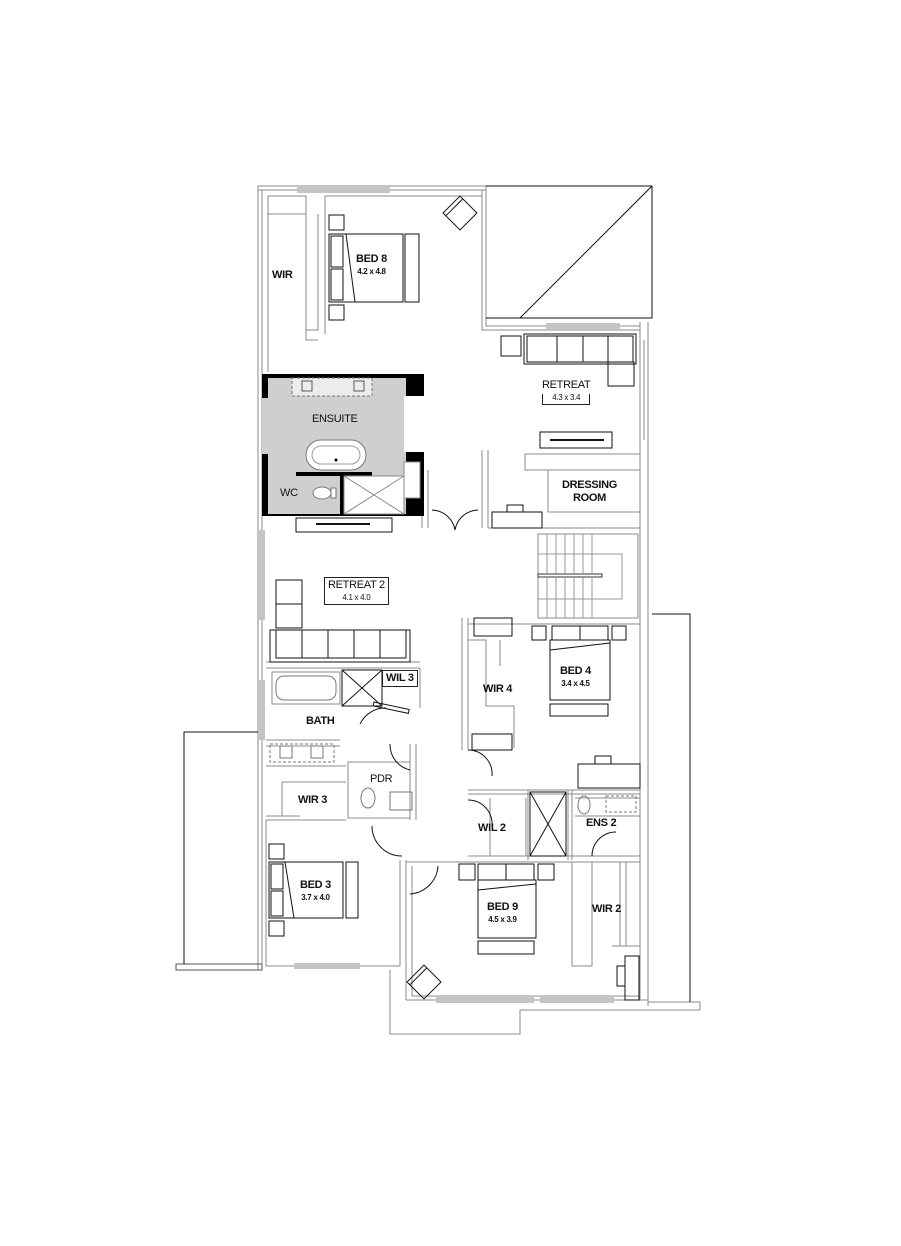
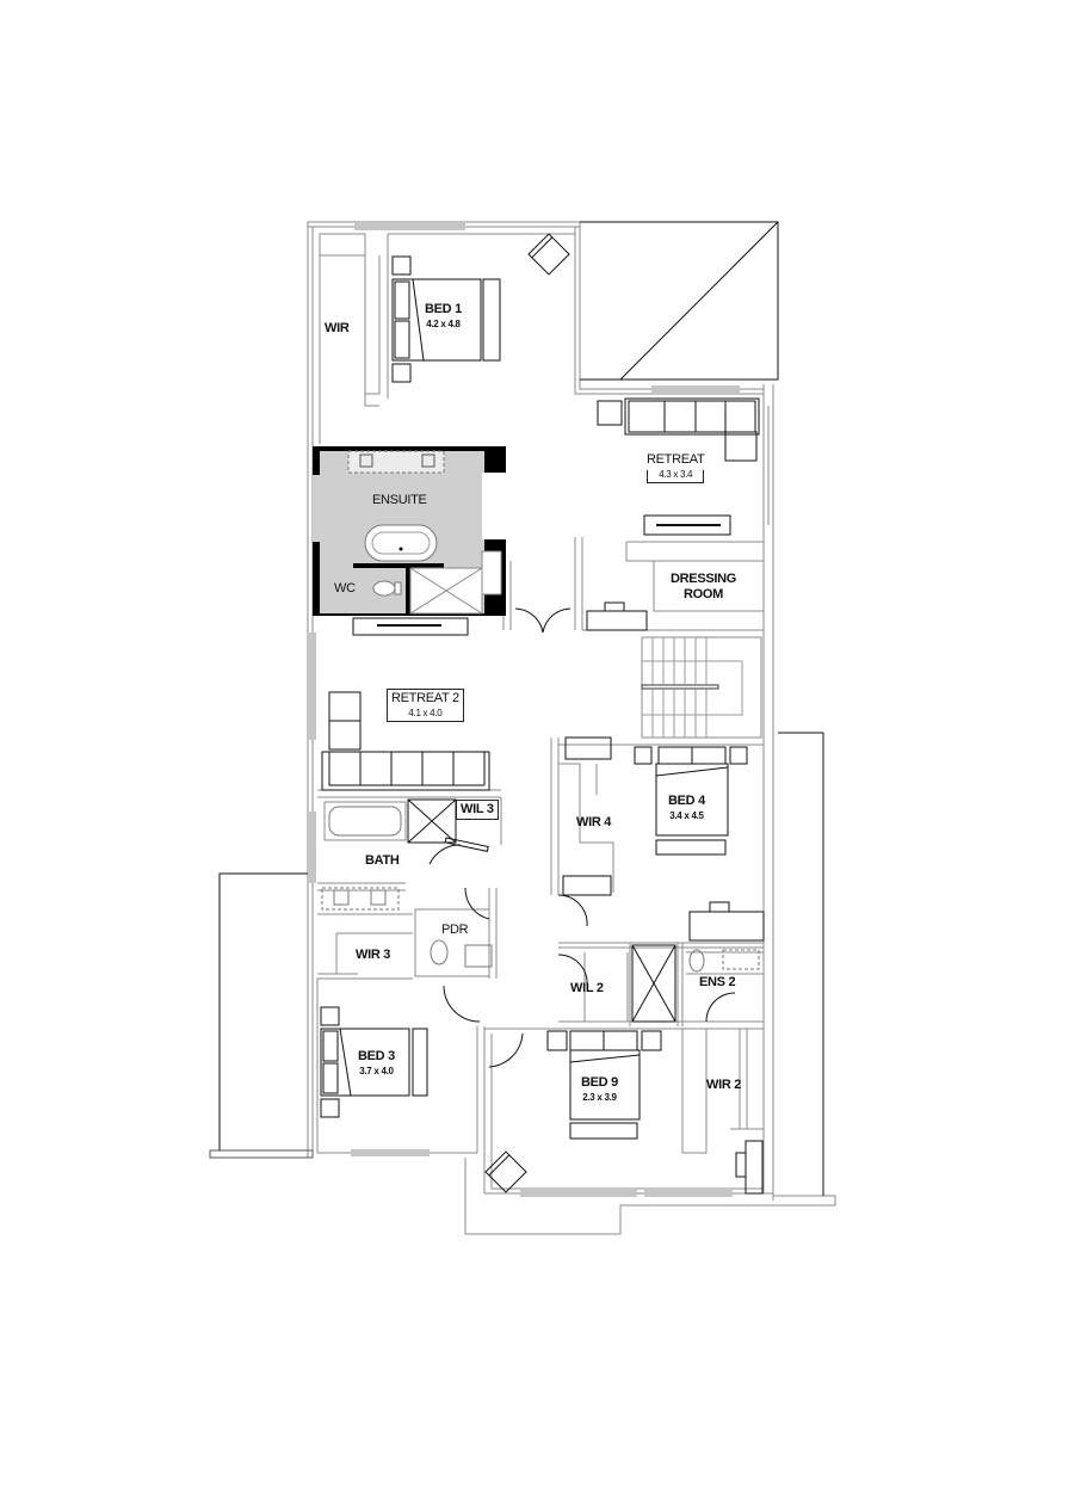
  WIR
- BED 8
+ BED 1
  4.2 x 4.8
  RETREAT
  4.3 x 3.4
  ENSUITE
  WC
  DRESSING
  ROOM
  RETREAT 2
  4.1 x 4.0
  WIL 3
  BATH
  WIR 4
  BED 4
  3.4 x 4.5
  PDR
  WIR 3
  WIL 2
  ENS 2
  BED 3
  3.7 x 4.0
  BED 9
- 4.5 x 3.9
+ 2.3 x 3.9
  WIR 2
